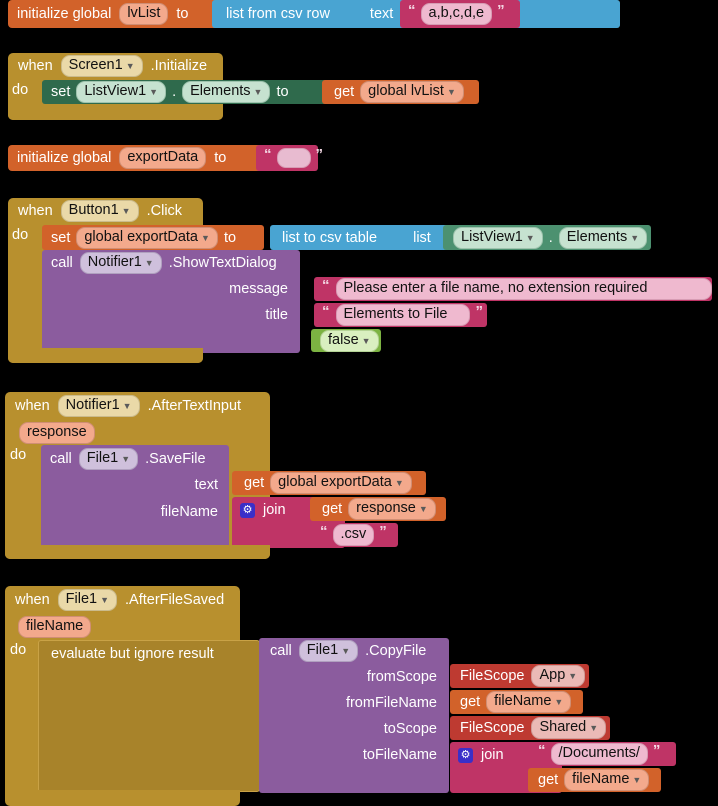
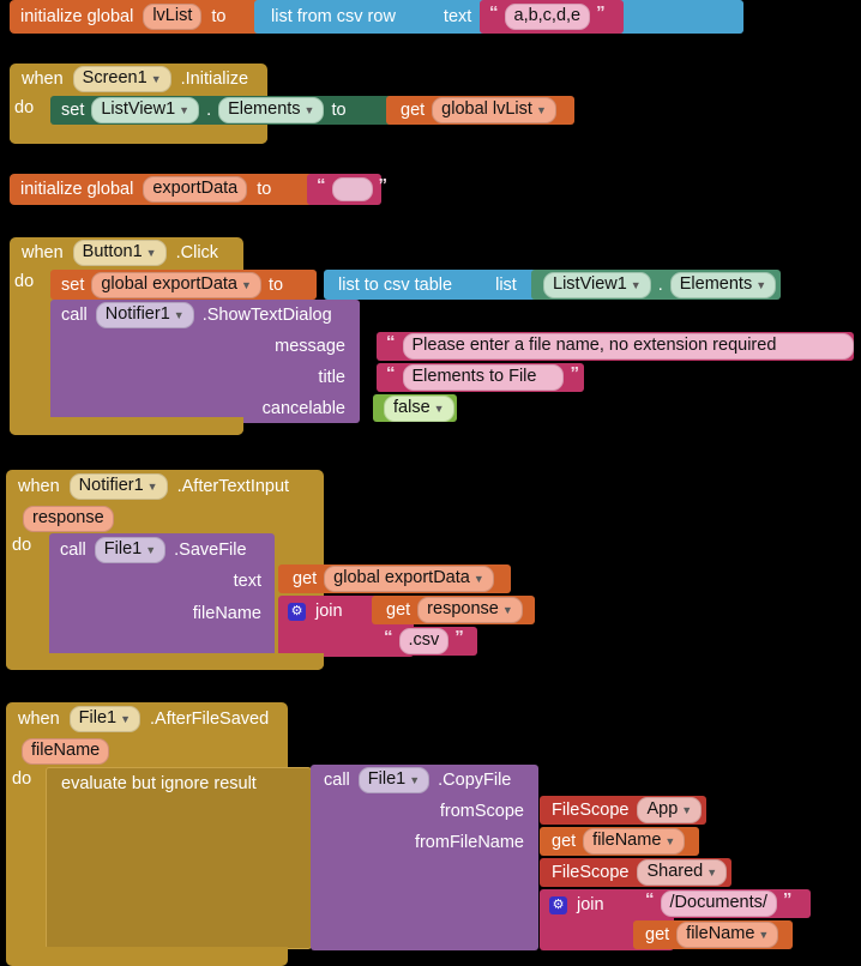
  initialize global
  lvList
  to
  list from csv row
  text
  “
  a,b,c,d,e
  ”
  when
  Screen1
  ▼
  .Initialize
  do
  set
  ListView1
  ▼
  .
  Elements
  ▼
  to
  get
  global lvList
  ▼
  initialize global
  exportData
  to
  “
  ”
  when
  Button1
  ▼
  .Click
  do
  set
  global exportData
  ▼
  to
  list to csv table
  list
  ListView1
  ▼
  .
  Elements
  ▼
  call
  Notifier1
  ▼
  .ShowTextDialog
  message
  title
+ cancelable
  “
  Please enter a file name, no extension required
  “
  Elements to File
  ”
  false
  ▼
  when
  Notifier1
  ▼
  .AfterTextInput
  response
  do
  call
  File1
  ▼
  .SaveFile
  text
  fileName
  get
  global exportData
  ▼
  ⚙
  join
  get
  response
  ▼
  “
  .csv
  ”
  when
  File1
  ▼
  .AfterFileSaved
  fileName
  do
  evaluate but ignore result
  call
  File1
  ▼
  .CopyFile
  fromScope
  fromFileName
- toScope
- toFileName
  FileScope
  App
  ▼
  get
  fileName
  ▼
  FileScope
  Shared
  ▼
  ⚙
  join
  “
  /Documents/
  ”
  get
  fileName
  ▼
